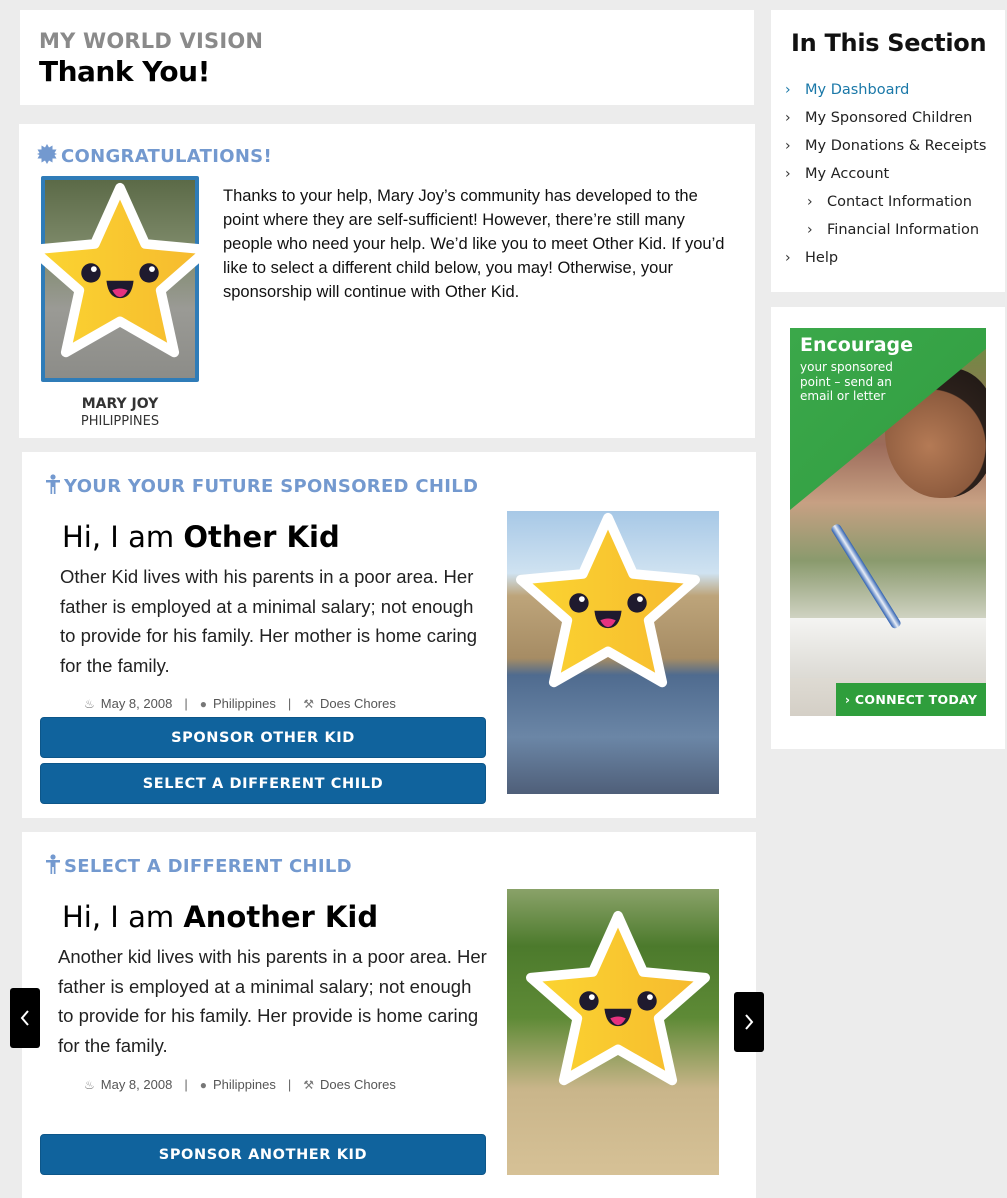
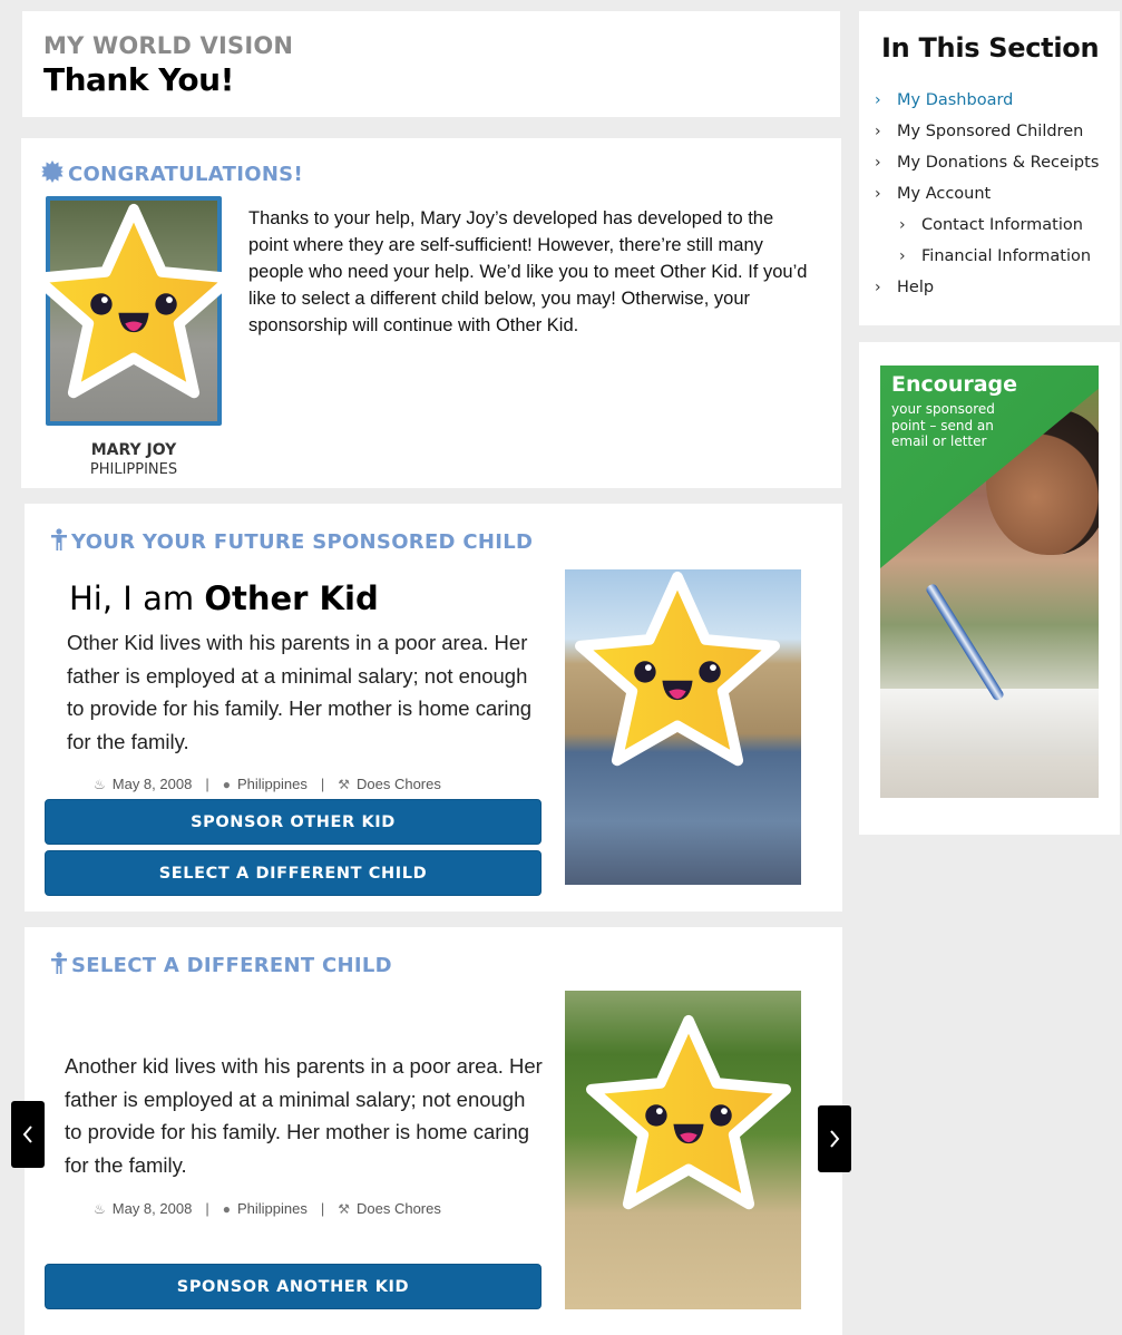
  MY WORLD VISION
  Thank You!
  CONGRATULATIONS!
  MARY JOY
  PHILIPPINES
- Thanks to your help, Mary Joy’s community has developed to the point where they are self-sufficient! However, there’re still many people who need your help. We’d like you to meet Other Kid. If you’d like to select a different child below, you may! Otherwise, your sponsorship will continue with Other Kid.
+ Thanks to your help, Mary Joy’s developed has developed to the point where they are self-sufficient! However, there’re still many people who need your help. We’d like you to meet Other Kid. If you’d like to select a different child below, you may! Otherwise, your sponsorship will continue with Other Kid.
  YOUR YOUR FUTURE SPONSORED CHILD
  Hi, I am Other Kid
  Other Kid lives with his parents in a poor area. Her father is employed at a minimal salary; not enough to provide for his family. Her mother is home caring for the family.
  ♨
  May 8, 2008
  |
  ●
  Philippines
  |
  ⚒
  Does Chores
  SPONSOR OTHER KID
  SELECT A DIFFERENT CHILD
  SELECT A DIFFERENT CHILD
- Hi, I am Another Kid
- Another kid lives with his parents in a poor area. Her father is employed at a minimal salary; not enough to provide for his family. Her provide is home caring for the family.
+ Another kid lives with his parents in a poor area. Her father is employed at a minimal salary; not enough to provide for his family. Her mother is home caring for the family.
  ♨
  May 8, 2008
  |
  ●
  Philippines
  |
  ⚒
  Does Chores
  SPONSOR ANOTHER KID
  In This Section
  ›
  My Dashboard
  ›
  My Sponsored Children
  ›
  My Donations & Receipts
  ›
  My Account
  ›
  Contact Information
  ›
  Financial Information
  ›
  Help
  Encourage
  your sponsored point – send an email or letter
- › CONNECT TODAY
